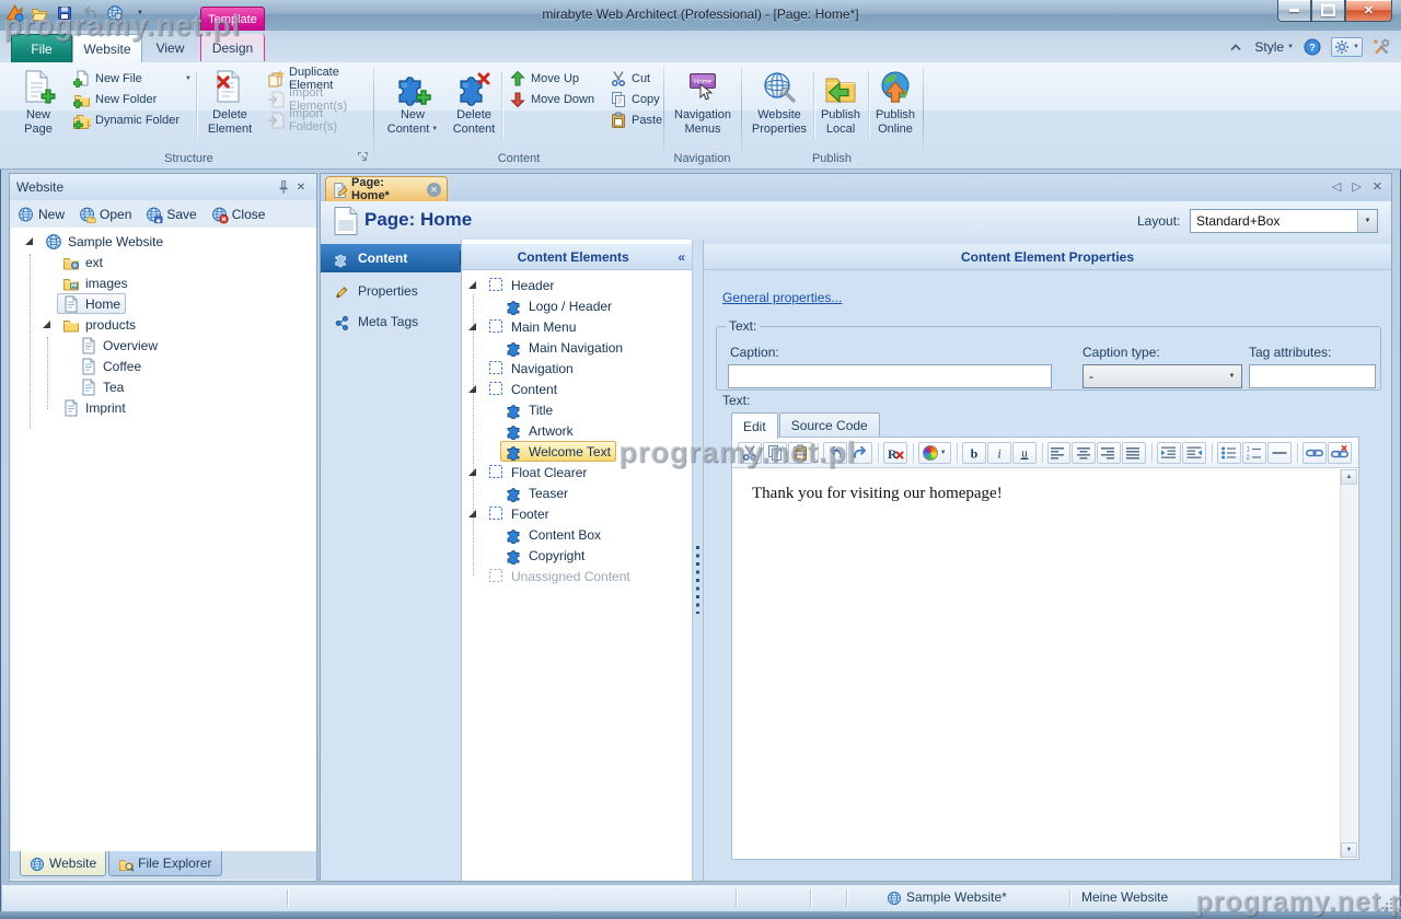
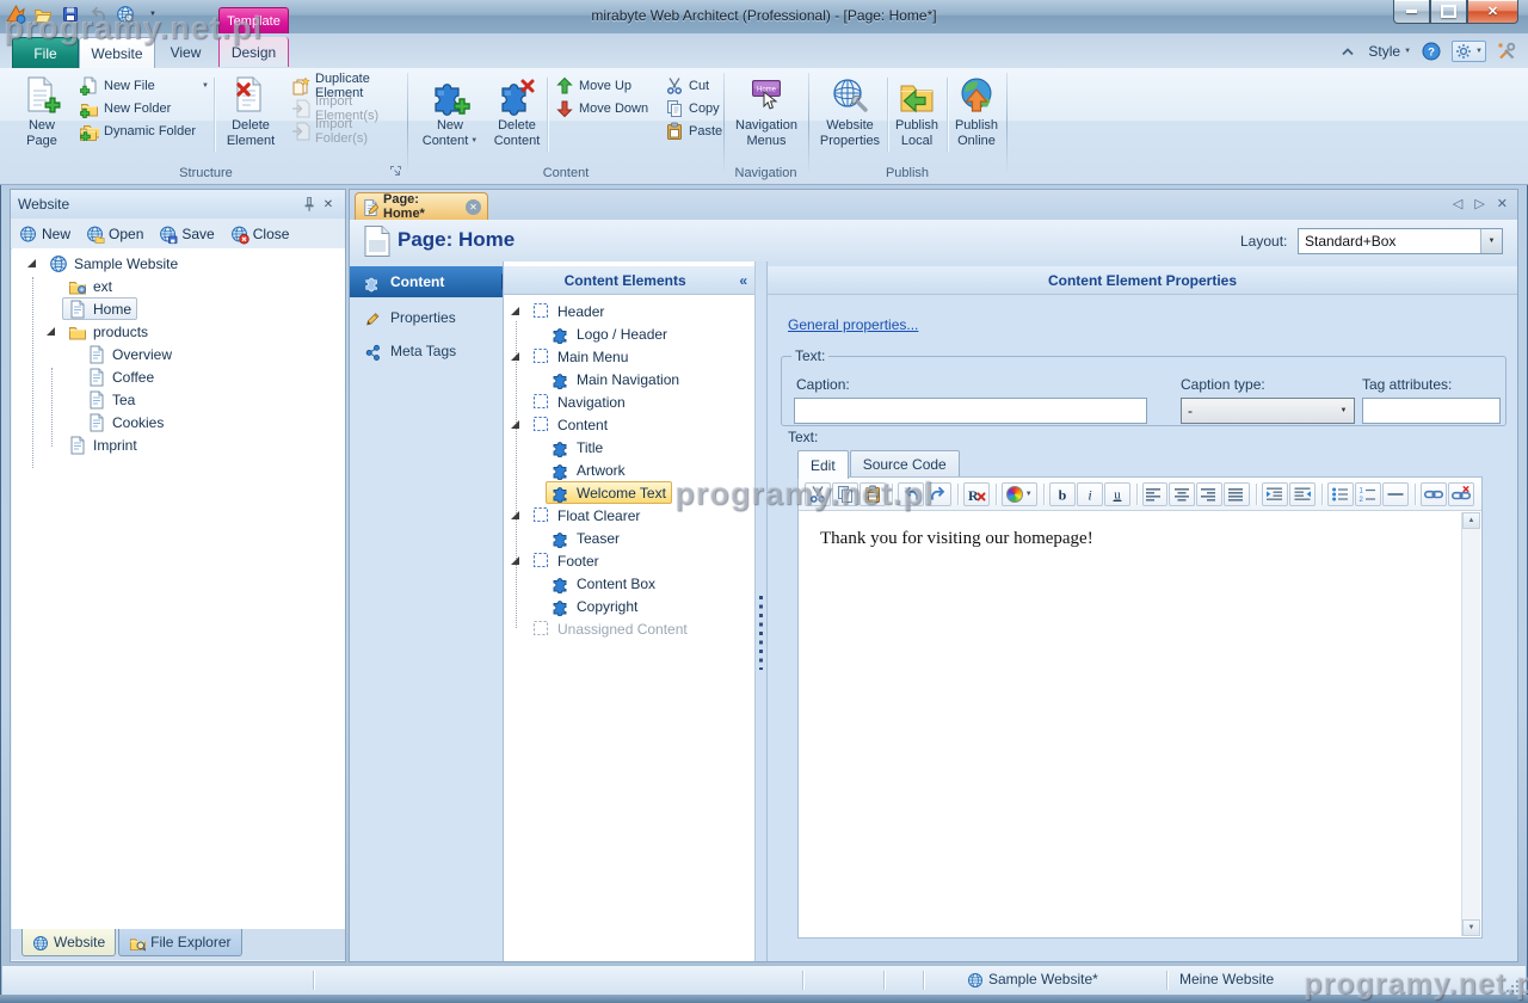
  mirabyte Web Architect (Professional) - [Page: Home*]
  ✕
  Template
  File
  Website
  View
  Design
  Style
  ?
  New
  Page
  New File
  New Folder
  Dynamic Folder
  Delete
  Element
  Duplicate Element
  Import Element(s)
  Import Folder(s)
  Structure
  New
  Content
  Delete
  Content
  Move Up
  Move Down
  Cut
  Copy
  Paste
  Content
  Navigation
  Menus
  Navigation
  Website
  Properties
  Publish
  Local
  Publish
  Online
  Publish
  Website
  ✕
  New
  Open
  Save
  Close
  Sample Website
  ext
- images
  Home
  products
  Overview
  Coffee
  Tea
+ Cookies
  Imprint
  Website
  File Explorer
  Page: Home*
  ✕
  ◁
  ▷
  ✕
  Page: Home
  Layout:
  Standard+Box
  Content
  Properties
  Meta Tags
  Content Elements
  «
  Header
  Logo / Header
  Main Menu
  Main Navigation
  Navigation
  Content
  Title
  Artwork
  Welcome Text
  Float Clearer
  Teaser
  Footer
  Content Box
  Copyright
  Unassigned Content
  Content Element Properties
  General properties...
  Text:
  Caption:
  Caption type:
  -
  Tag attributes:
  Text:
  Edit
  Source Code
  R
  b
  i
  u
  Thank you for visiting our homepage!
  Sample Website*
  Meine Website
  programy.net.pl
  programy.net.pl
  programy.net.p
